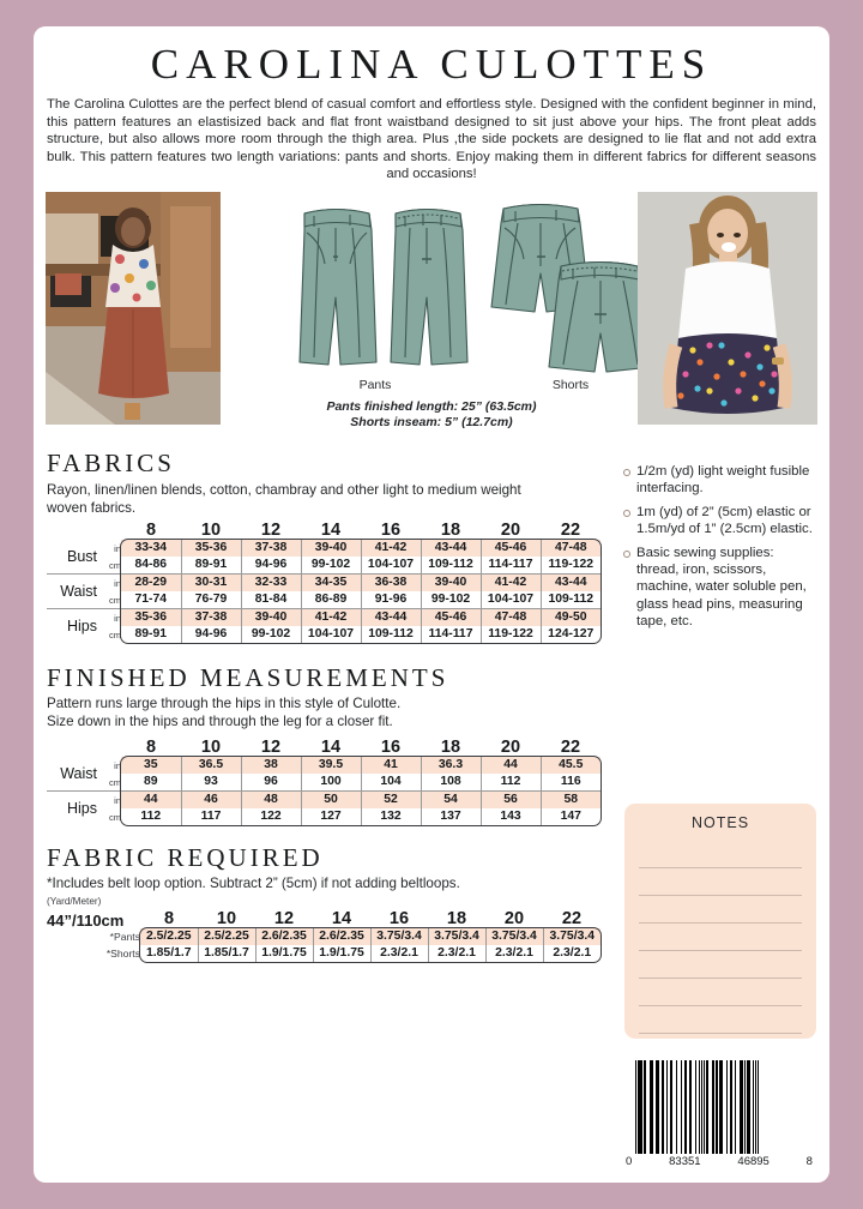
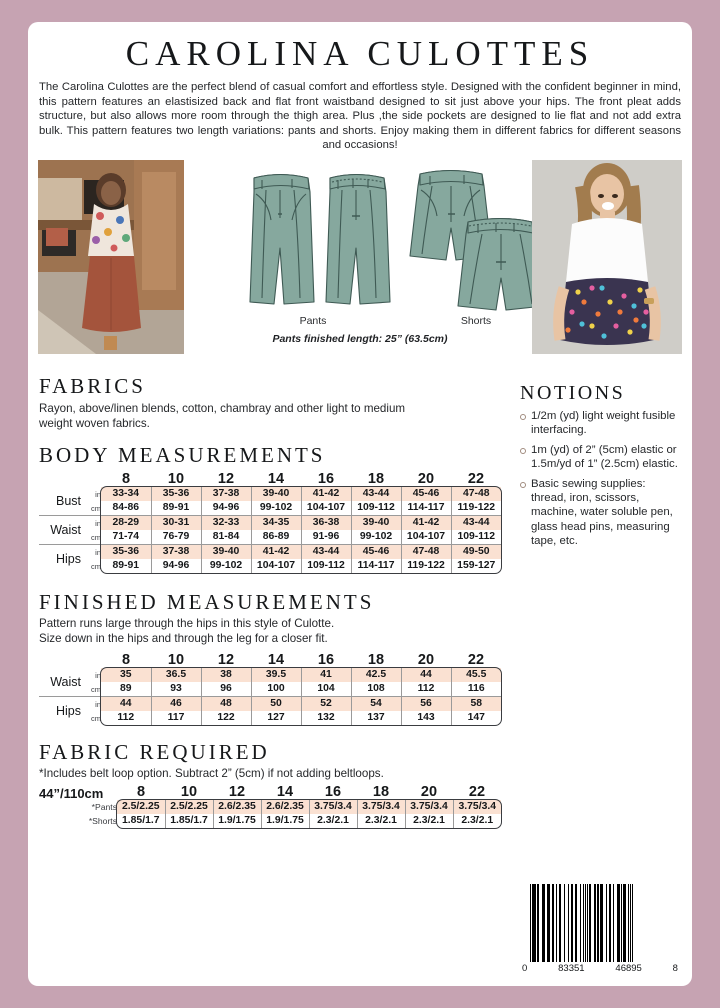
  CAROLINA CULOTTES
  The Carolina Culottes are the perfect blend of casual comfort and effortless style. Designed with the confident beginner in mind, this pattern features an elastisized back and flat front waistband designed to sit just above your hips. The front pleat adds structure, but also allows more room through the thigh area. Plus ,the side pockets are designed to lie flat and not add extra bulk. This pattern features two length variations: pants and shorts. Enjoy making them in different fabrics for different seasons and occasions!
  Pants
  Shorts
  Pants finished length: 25” (63.5cm)
- Shorts inseam: 5” (12.7cm)
  FABRICS
- Rayon, linen/linen blends, cotton, chambray and other light to medium weight woven fabrics.
+ Rayon, above/linen blends, cotton, chambray and other light to medium weight woven fabrics.
+ BODY MEASUREMENTS
  		8	10	12	14	16	18	20	22
  Bust	in	33-34	35-36	37-38	39-40	41-42	43-44	45-46	47-48
  cm	84-86	89-91	94-96	99-102	104-107	109-112	114-117	119-122
  Waist	in	28-29	30-31	32-33	34-35	36-38	39-40	41-42	43-44
  cm	71-74	76-79	81-84	86-89	91-96	99-102	104-107	109-112
  Hips	in	35-36	37-38	39-40	41-42	43-44	45-46	47-48	49-50
- cm	89-91	94-96	99-102	104-107	109-112	114-117	119-122	124-127
+ cm	89-91	94-96	99-102	104-107	109-112	114-117	119-122	159-127
  FINISHED MEASUREMENTS
  Pattern runs large through the hips in this style of Culotte.
  Size down in the hips and through the leg for a closer fit.
  		8	10	12	14	16	18	20	22
- Waist	in	35	36.5	38	39.5	41	36.3	44	45.5
+ Waist	in	35	36.5	38	39.5	41	42.5	44	45.5
  cm	89	93	96	100	104	108	112	116
  Hips	in	44	46	48	50	52	54	56	58
  cm	112	117	122	127	132	137	143	147
  FABRIC REQUIRED
  *Includes belt loop option. Subtract 2” (5cm) if not adding beltloops.
- (Yard/Meter)
  44”/110cm
  	8	10	12	14	16	18	20	22
  *Pants	2.5/2.25	2.5/2.25	2.6/2.35	2.6/2.35	3.75/3.4	3.75/3.4	3.75/3.4	3.75/3.4
  *Shorts	1.85/1.7	1.85/1.7	1.9/1.75	1.9/1.75	2.3/2.1	2.3/2.1	2.3/2.1	2.3/2.1
+ NOTIONS
  1/2m (yd) light weight fusible interfacing.
  1m (yd) of 2” (5cm) elastic or 1.5m/yd of 1” (2.5cm) elastic.
  Basic sewing supplies: thread, iron, scissors, machine, water soluble pen, glass head pins, measuring tape, etc.
- NOTES
  0
  83351
  46895
  8
